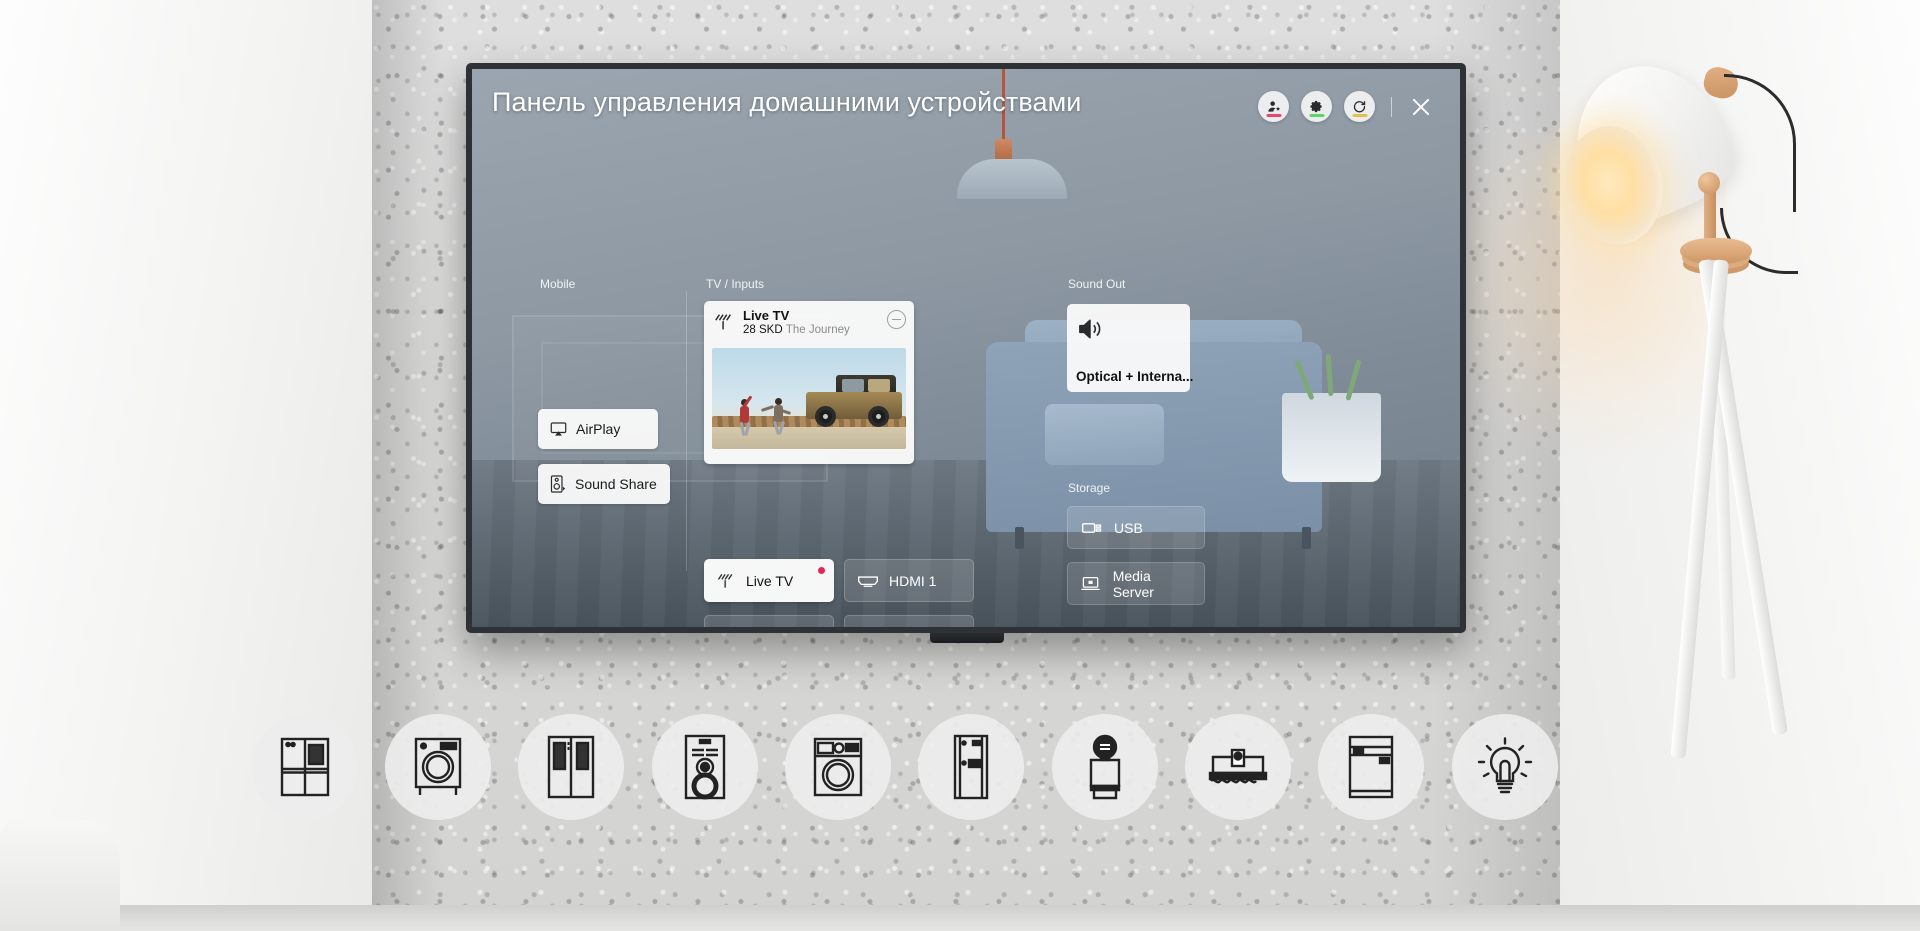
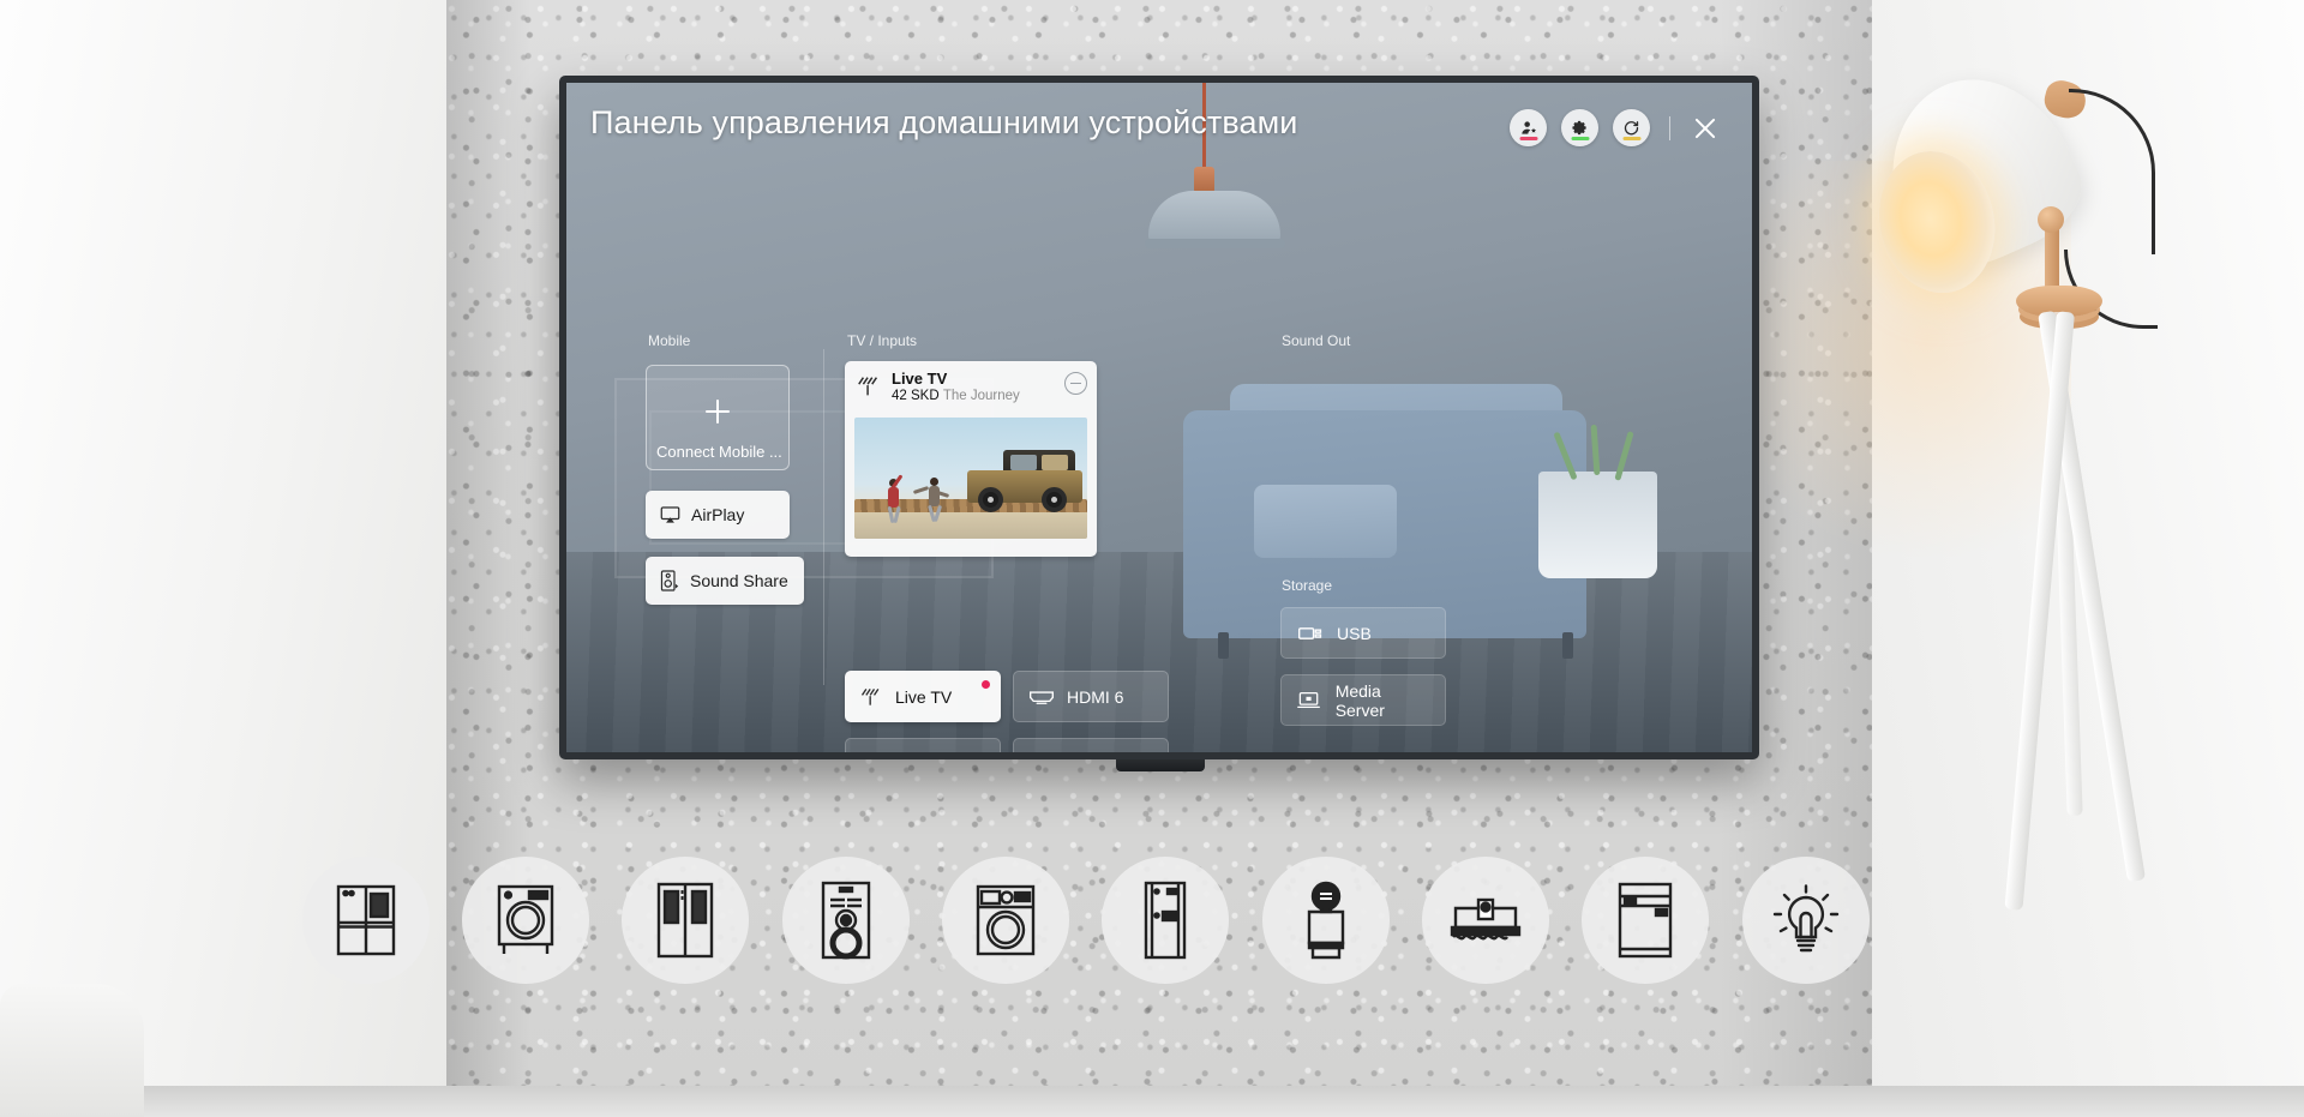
  Панель управления домашними устройствами
  Mobile
+ Connect Mobile ...
  AirPlay
  Sound Share
  TV / Inputs
  Live TV
- 28 SKD The Journey
+ 42 SKD The Journey
  Live TV
- HDMI 1
+ HDMI 6
  Sound Out
- Optical + Interna...
  Storage
  USB
  Media Server
